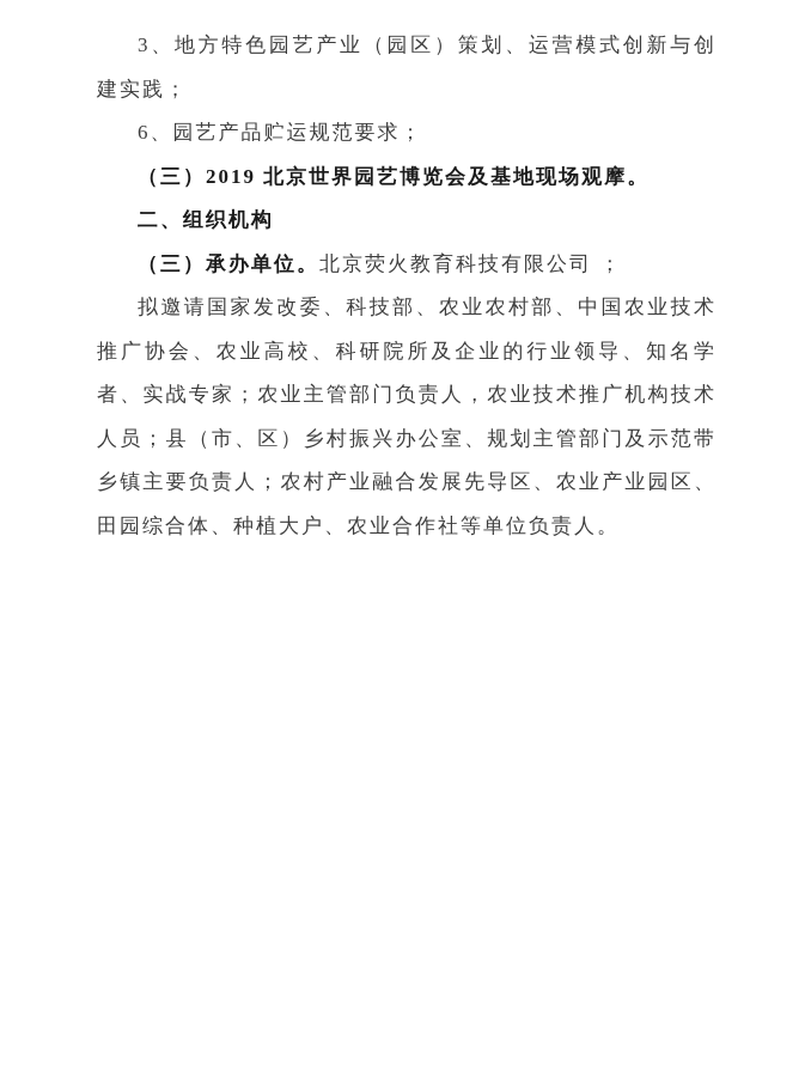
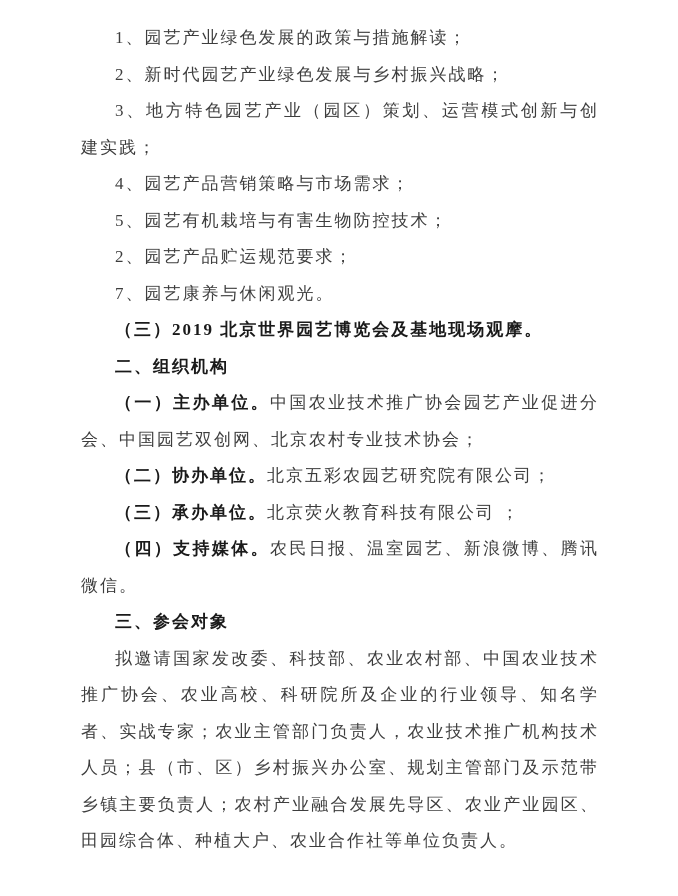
+ 1、园艺产业绿色发展的政策与措施解读；
+ 2、新时代园艺产业绿色发展与乡村振兴战略；
  3、地方特色园艺产业（园区）策划、运营模式创新与创建实践；
+ 4、园艺产品营销策略与市场需求；
+ 5、园艺有机栽培与有害生物防控技术；
- 6、园艺产品贮运规范要求；
+ 2、园艺产品贮运规范要求；
+ 7、园艺康养与休闲观光。
  （三）2019 北京世界园艺博览会及基地现场观摩。
  二、组织机构
+ （一）主办单位。中国农业技术推广协会园艺产业促进分会、中国园艺双创网、北京农村专业技术协会；
+ （二）协办单位。北京五彩农园艺研究院有限公司；
  （三）承办单位。北京荧火教育科技有限公司 ；
+ （四）支持媒体。农民日报、温室园艺、新浪微博、腾讯微信。
+ 三、参会对象
  拟邀请国家发改委、科技部、农业农村部、中国农业技术推广协会、农业高校、科研院所及企业的行业领导、知名学者、实战专家；农业主管部门负责人，农业技术推广机构技术人员；县（市、区）乡村振兴办公室、规划主管部门及示范带乡镇主要负责人；农村产业融合发展先导区、农业产业园区、田园综合体、种植大户、农业合作社等单位负责人。
